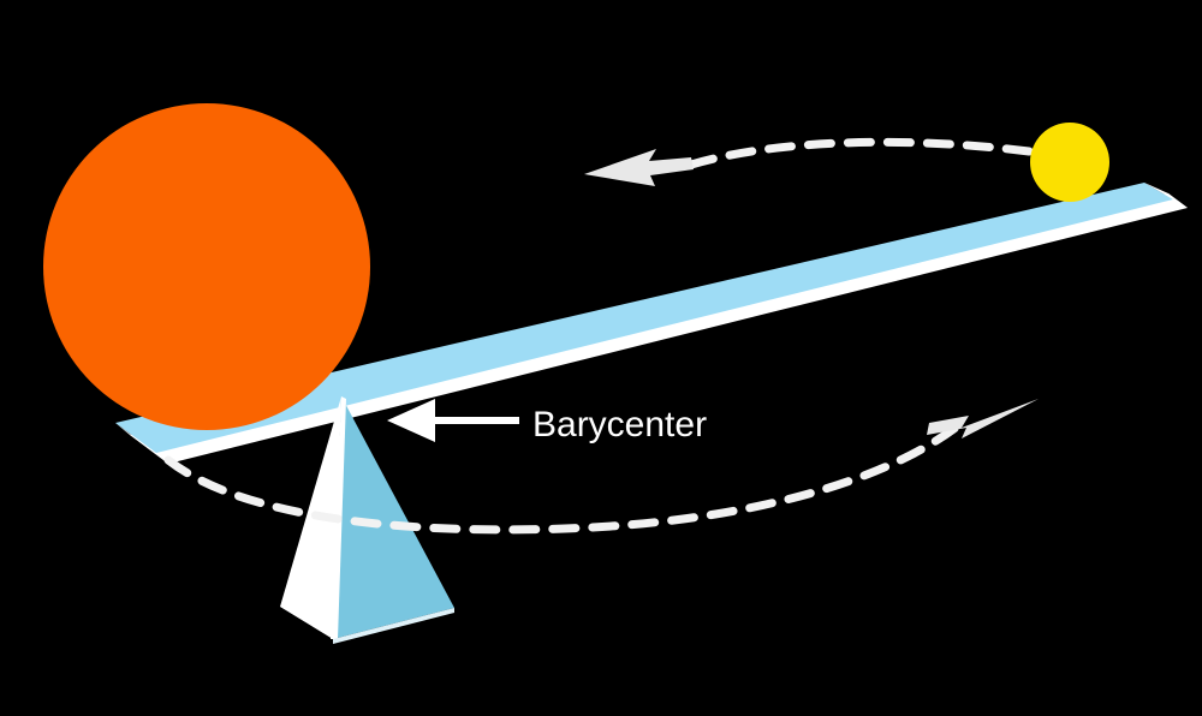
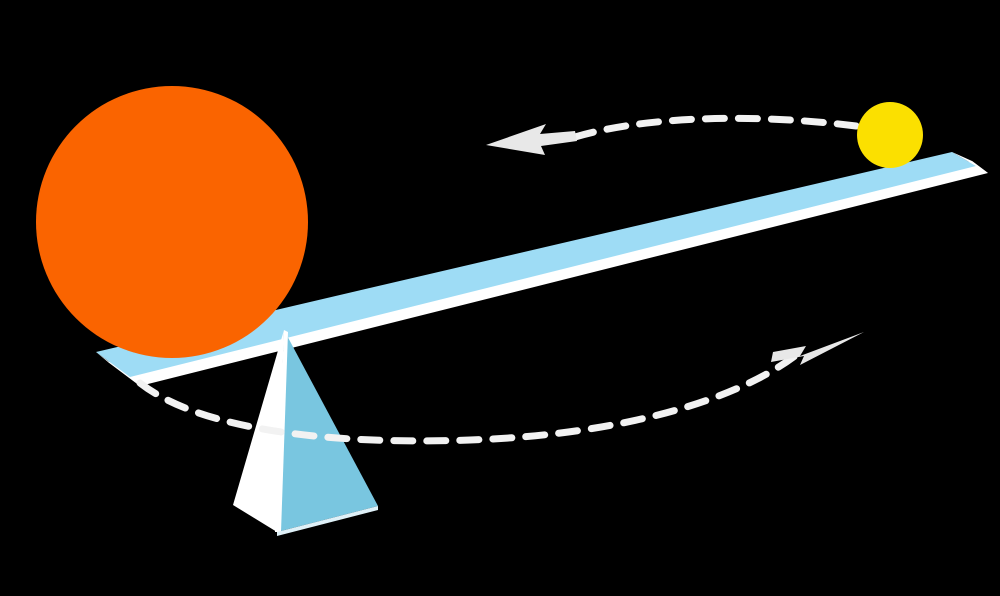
- Barycenter
